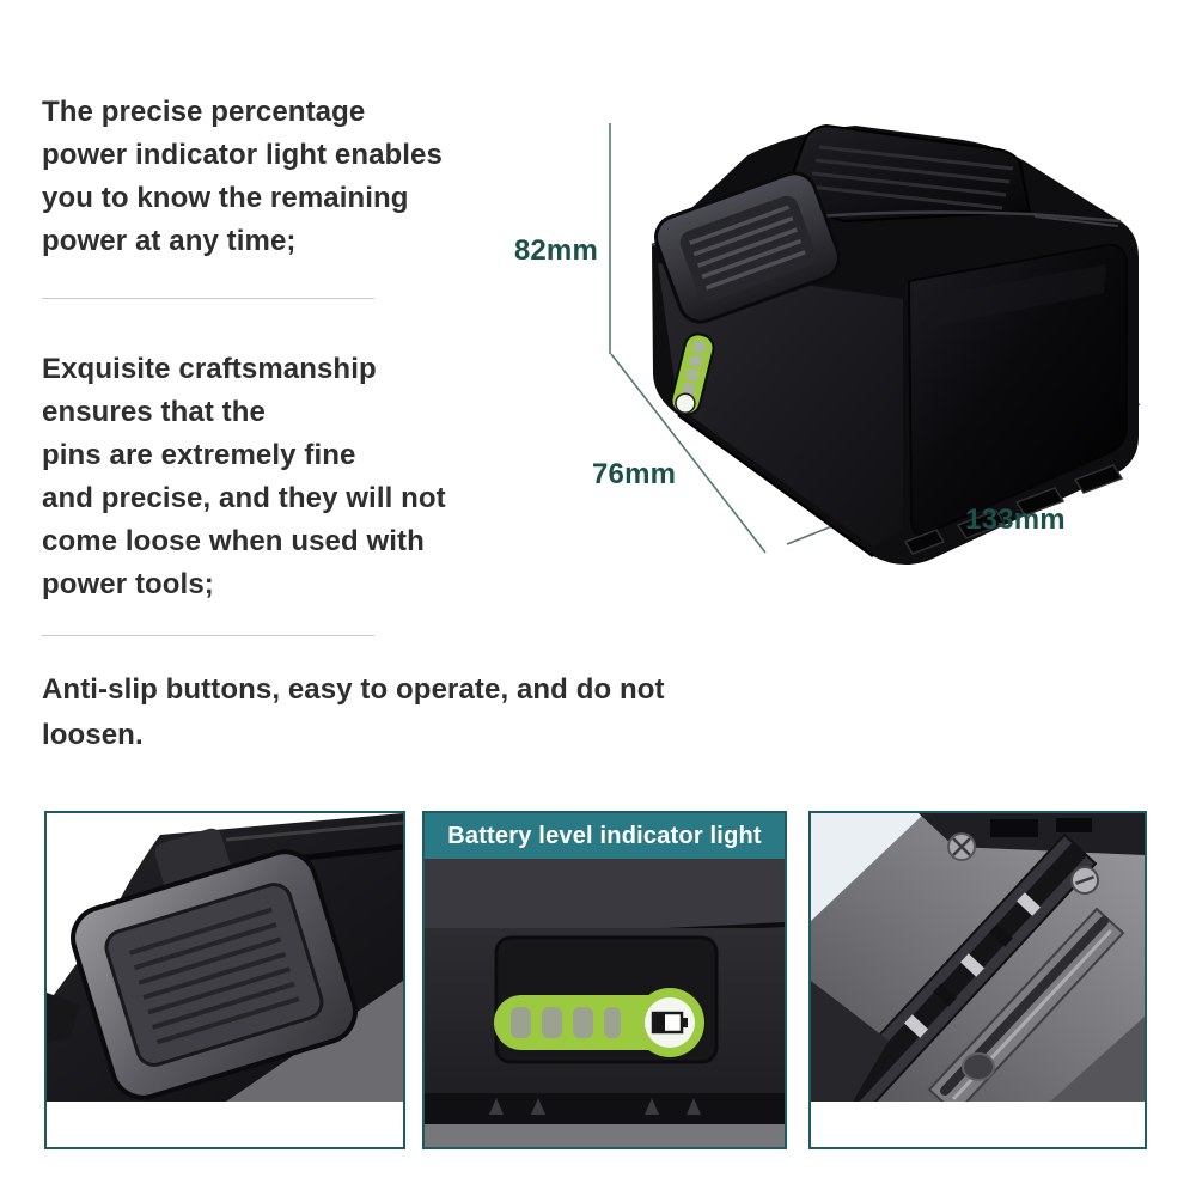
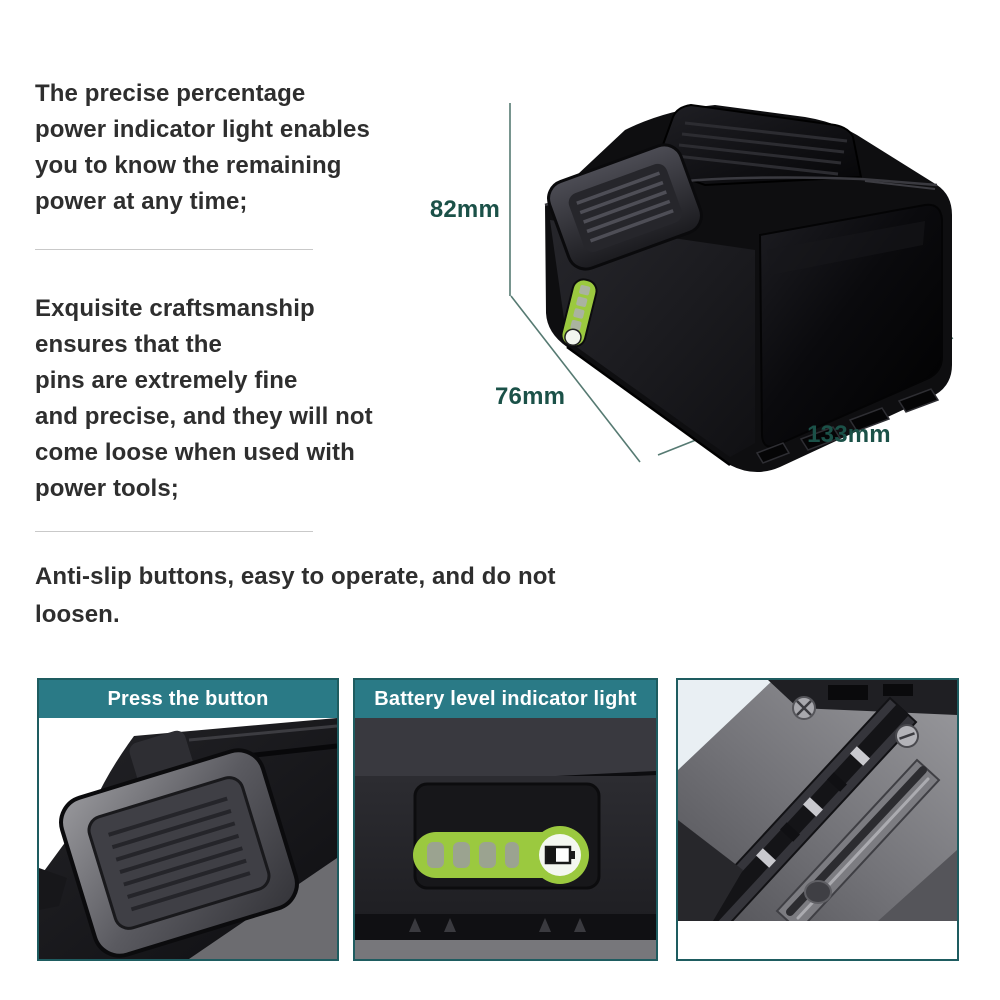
  The precise percentage
  power indicator light enables
  you to know the remaining
  power at any time;
  Exquisite craftsmanship
  ensures that the
  pins are extremely fine
  and precise, and they will not
  come loose when used with
  power tools;
  Anti-slip buttons, easy to operate, and do not
  loosen.
  82mm
  76mm
  133mm
+ Press the button
  Battery level indicator light
